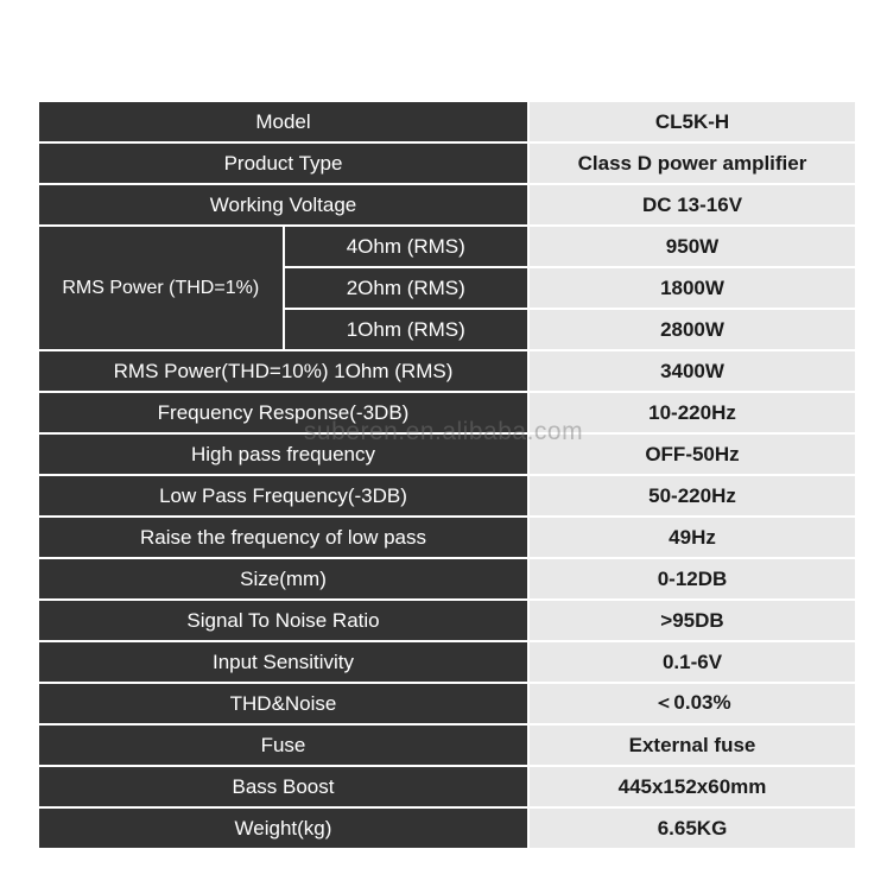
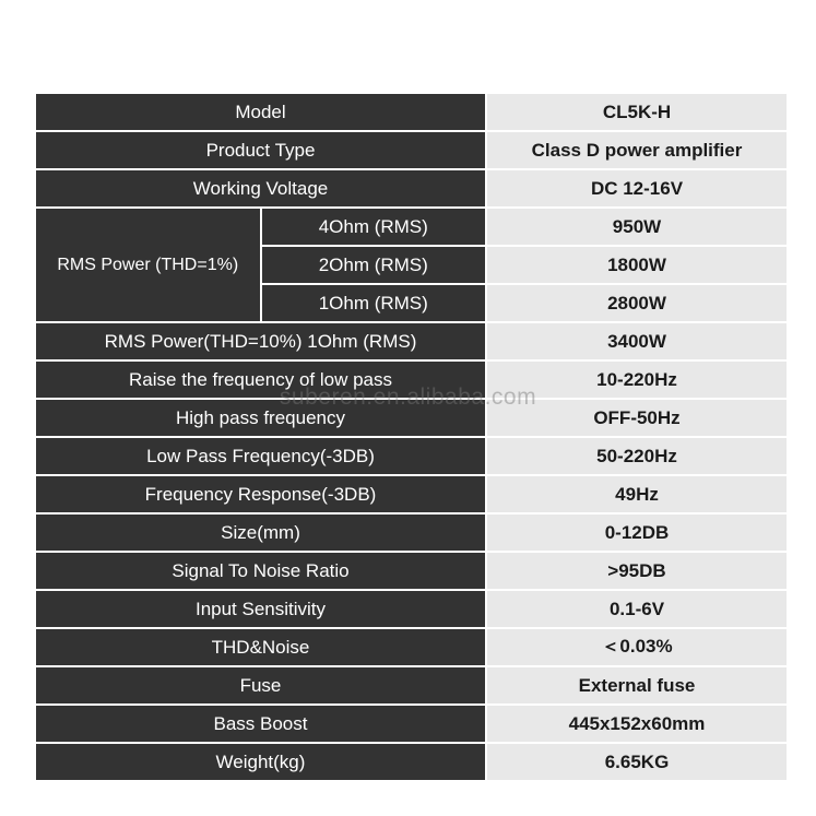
  Model	CL5K-H
  Product Type	Class D power amplifier
- Working Voltage	DC 13-16V
+ Working Voltage	DC 12-16V
  RMS Power (THD=1%)	4Ohm (RMS)	950W
  2Ohm (RMS)	1800W
  1Ohm (RMS)	2800W
  RMS Power(THD=10%) 1Ohm (RMS)	3400W
- Frequency Response(-3DB)	10-220Hz
+ Raise the frequency of low pass	10-220Hz
  High pass frequency	OFF-50Hz
  Low Pass Frequency(-3DB)	50-220Hz
- Raise the frequency of low pass	49Hz
+ Frequency Response(-3DB)	49Hz
  Size(mm)	0-12DB
  Signal To Noise Ratio	>95DB
  Input Sensitivity	0.1-6V
  THD&Noise	＜0.03%
  Fuse	External fuse
  Bass Boost	445x152x60mm
  Weight(kg)	6.65KG
  suberen.en.alibaba.com
